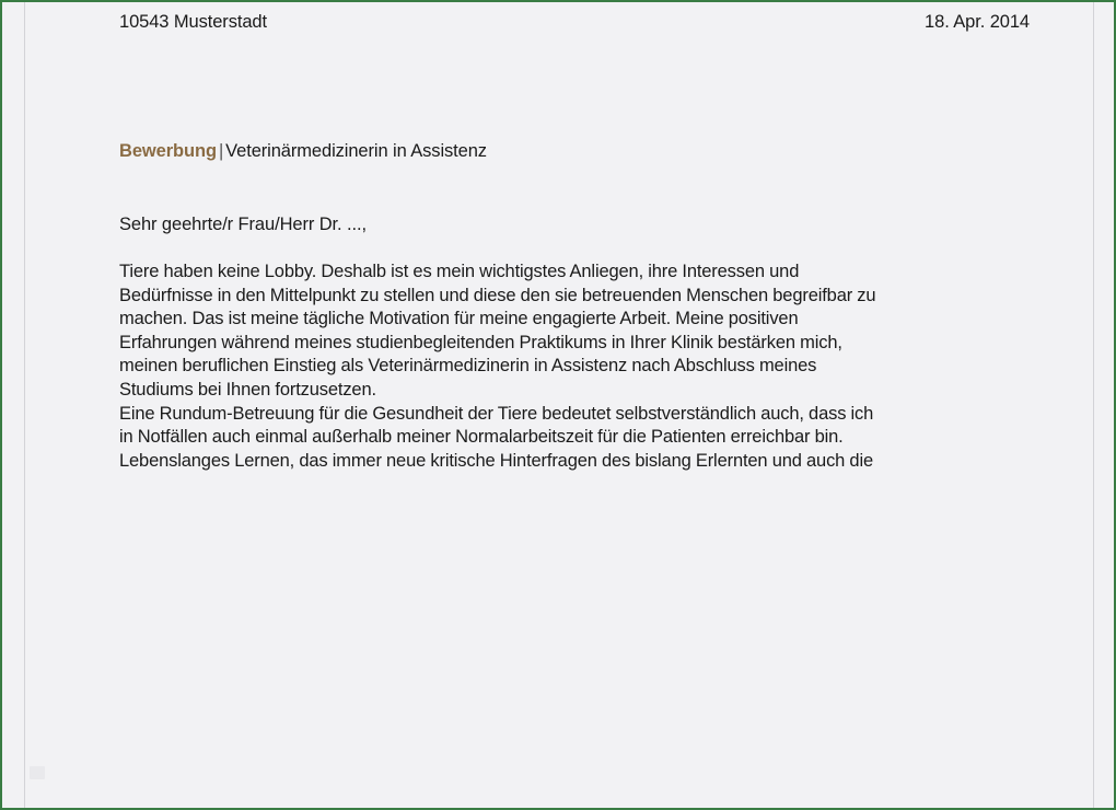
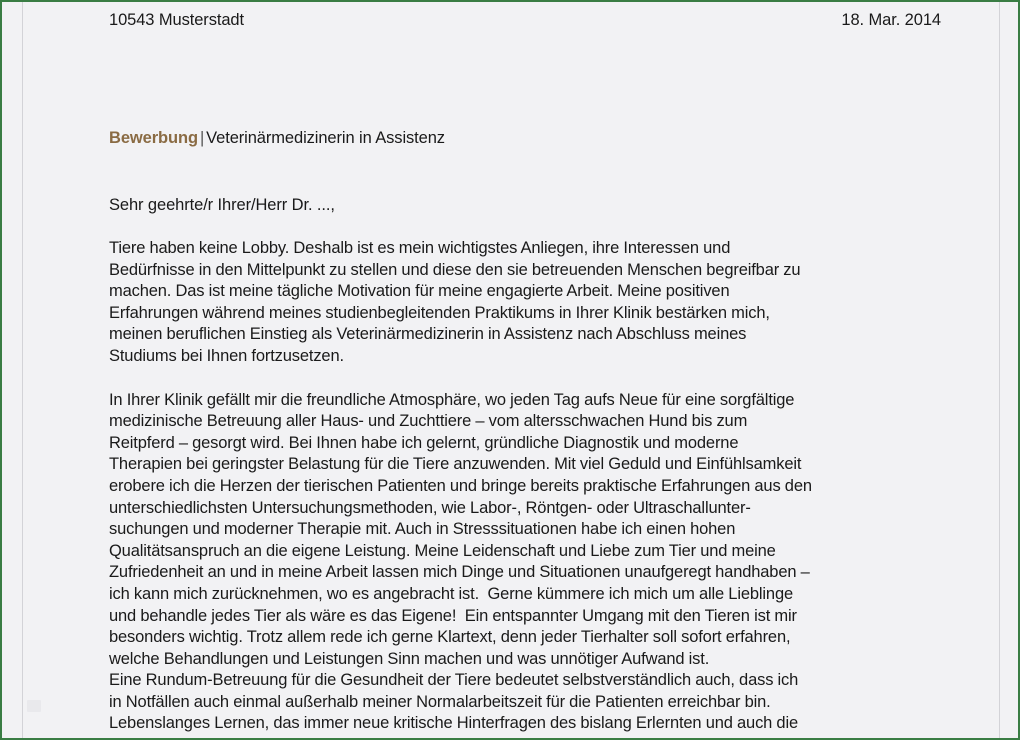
  10543 Musterstadt
- 18. Apr. 2014
+ 18. Mar. 2014
  Bewerbung|Veterinärmedizinerin in Assistenz
- Sehr geehrte/r Frau/Herr Dr. ...,
+ Sehr geehrte/r Ihrer/Herr Dr. ...,
  Tiere haben keine Lobby. Deshalb ist es mein wichtigstes Anliegen, ihre Interessen und
  Bedürfnisse in den Mittelpunkt zu stellen und diese den sie betreuenden Menschen begreifbar zu
  machen. Das ist meine tägliche Motivation für meine engagierte Arbeit. Meine positiven
  Erfahrungen während meines studienbegleitenden Praktikums in Ihrer Klinik bestärken mich,
  meinen beruflichen Einstieg als Veterinärmedizinerin in Assistenz nach Abschluss meines
  Studiums bei Ihnen fortzusetzen.
+ In Ihrer Klinik gefällt mir die freundliche Atmosphäre, wo jeden Tag aufs Neue für eine sorgfältige
+ medizinische Betreuung aller Haus- und Zuchttiere – vom altersschwachen Hund bis zum
+ Reitpferd – gesorgt wird. Bei Ihnen habe ich gelernt, gründliche Diagnostik und moderne
+ Therapien bei geringster Belastung für die Tiere anzuwenden. Mit viel Geduld und Einfühlsamkeit
+ erobere ich die Herzen der tierischen Patienten und bringe bereits praktische Erfahrungen aus den
+ unterschiedlichsten Untersuchungsmethoden, wie Labor-, Röntgen- oder Ultraschallunter-
+ suchungen und moderner Therapie mit. Auch in Stresssituationen habe ich einen hohen
+ Qualitätsanspruch an die eigene Leistung. Meine Leidenschaft und Liebe zum Tier und meine
+ Zufriedenheit an und in meine Arbeit lassen mich Dinge und Situationen unaufgeregt handhaben –
+ ich kann mich zurücknehmen, wo es angebracht ist. Gerne kümmere ich mich um alle Lieblinge
+ und behandle jedes Tier als wäre es das Eigene! Ein entspannter Umgang mit den Tieren ist mir
+ besonders wichtig. Trotz allem rede ich gerne Klartext, denn jeder Tierhalter soll sofort erfahren,
+ welche Behandlungen und Leistungen Sinn machen und was unnötiger Aufwand ist.
  Eine Rundum-Betreuung für die Gesundheit der Tiere bedeutet selbstverständlich auch, dass ich
  in Notfällen auch einmal außerhalb meiner Normalarbeitszeit für die Patienten erreichbar bin.
  Lebenslanges Lernen, das immer neue kritische Hinterfragen des bislang Erlernten und auch die
